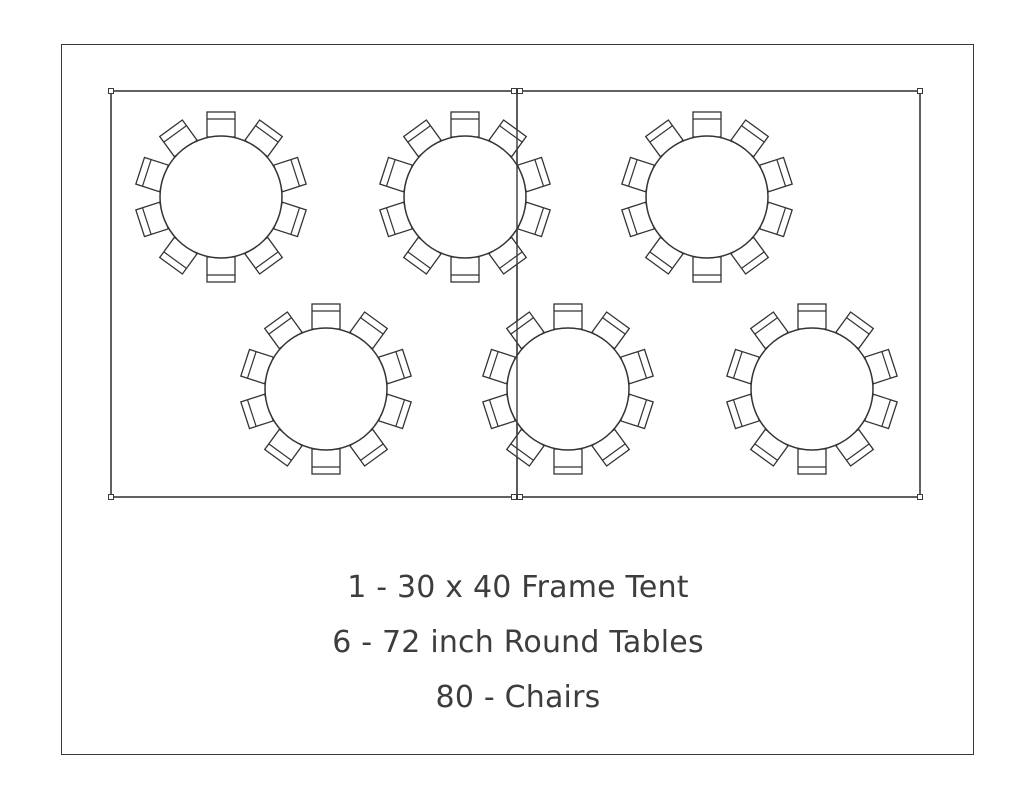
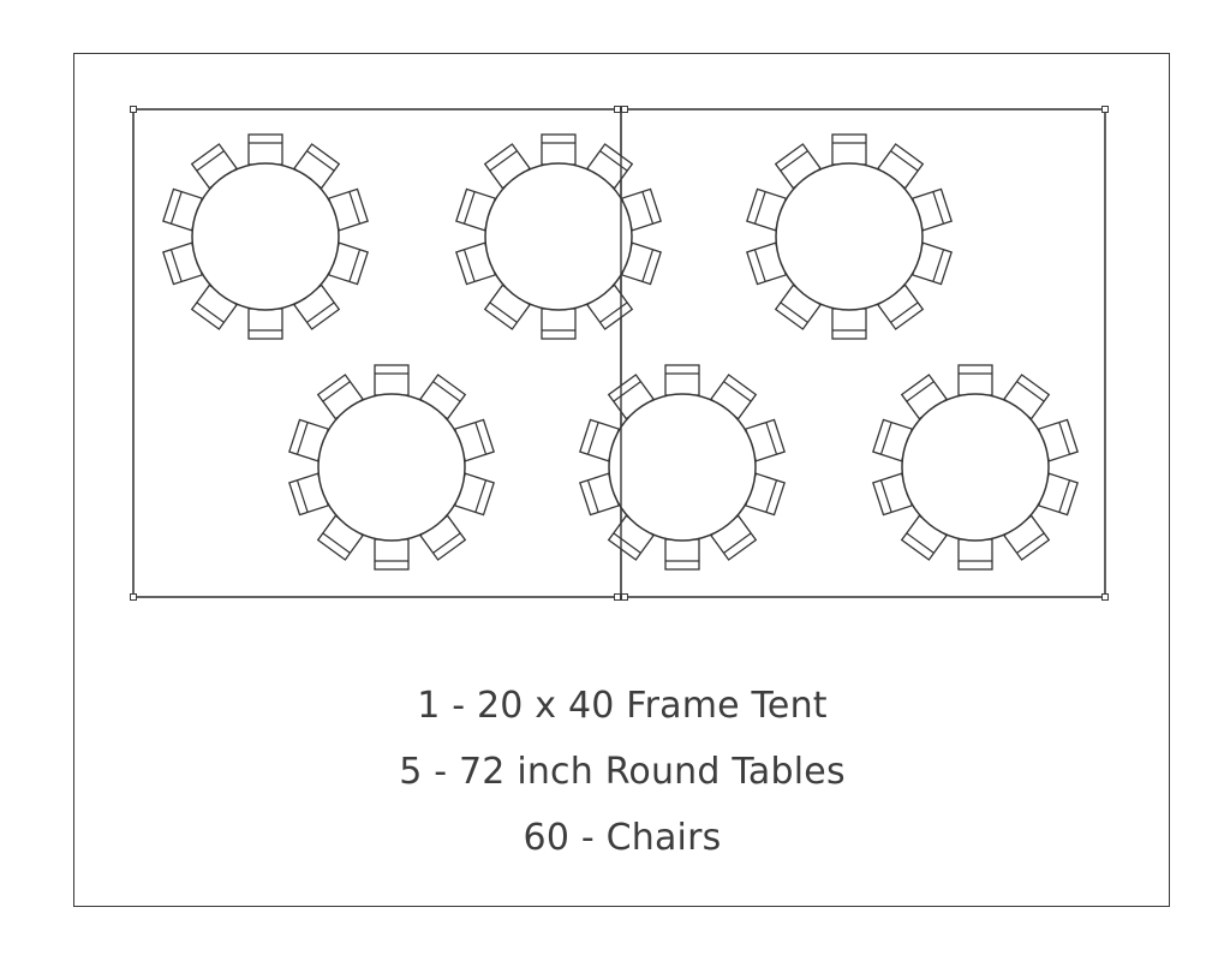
- 1 - 30 x 40 Frame Tent
+ 1 - 20 x 40 Frame Tent
- 6 - 72 inch Round Tables
+ 5 - 72 inch Round Tables
- 80 - Chairs
+ 60 - Chairs
